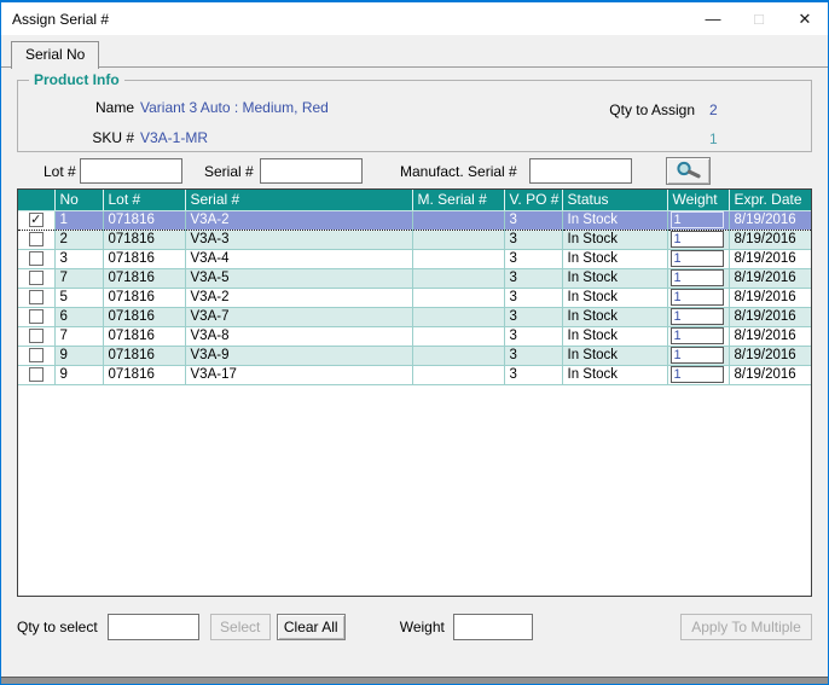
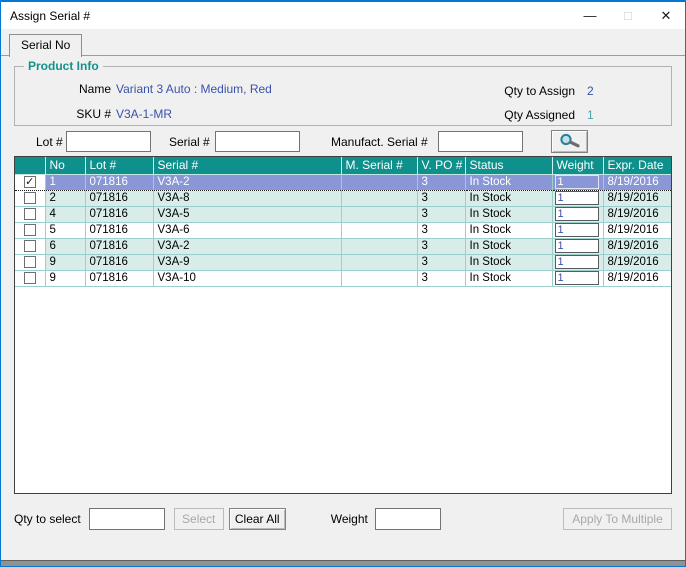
  Assign Serial #
  —
  □
  ✕
  Serial No
  Product Info
  Name
  Variant 3 Auto : Medium, Red
  SKU #
  V3A-1-MR
  Qty to Assign
  2
+ Qty Assigned
  1
  Lot #
  Serial #
  Manufact. Serial #
  	No	Lot #	Serial #	M. Serial #	V. PO #	Status	Weight	Expr. Date
  ✓	1	071816	V3A-2		3	In Stock	1	8/19/2016
- 	2	071816	V3A-3		3	In Stock	1	8/19/2016
+ 	2	071816	V3A-8		3	In Stock	1	8/19/2016
- 	3	071816	V3A-4		3	In Stock	1	8/19/2016
- 	7	071816	V3A-5		3	In Stock	1	8/19/2016
+ 	4	071816	V3A-5		3	In Stock	1	8/19/2016
- 	5	071816	V3A-2		3	In Stock	1	8/19/2016
+ 	5	071816	V3A-6		3	In Stock	1	8/19/2016
- 	6	071816	V3A-7		3	In Stock	1	8/19/2016
+ 	6	071816	V3A-2		3	In Stock	1	8/19/2016
- 	7	071816	V3A-8		3	In Stock	1	8/19/2016
  	9	071816	V3A-9		3	In Stock	1	8/19/2016
- 	9	071816	V3A-17		3	In Stock	1	8/19/2016
+ 	9	071816	V3A-10		3	In Stock	1	8/19/2016
  Qty to select
  Select
  Clear All
  Weight
  Apply To Multiple
